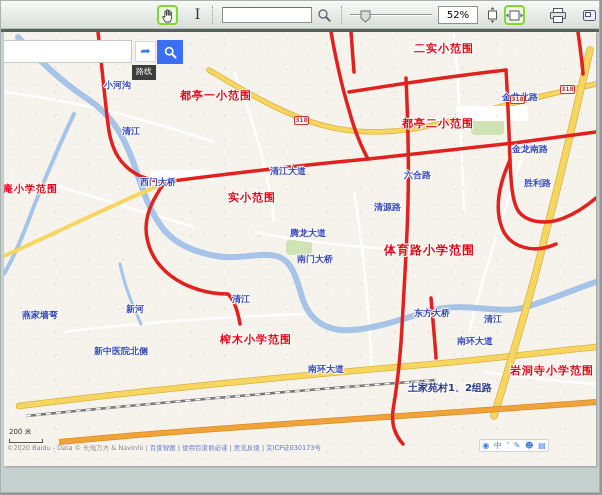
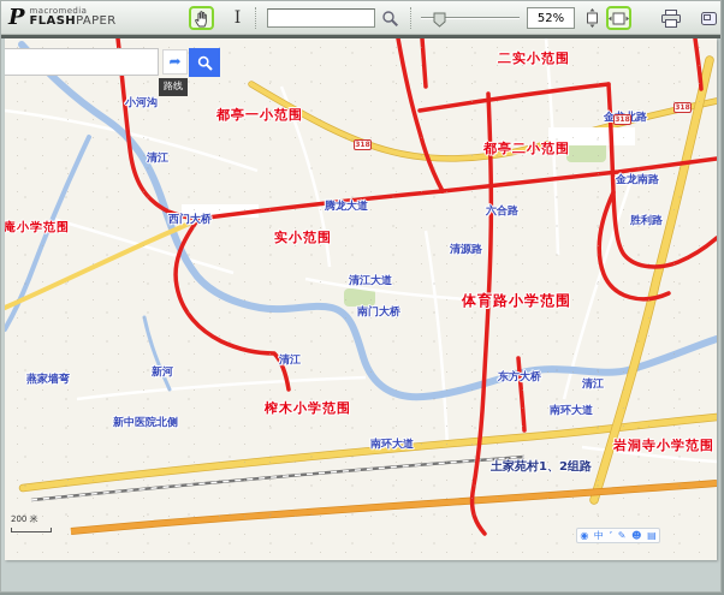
+ P
+ macromedia
+ FLASHPAPER
  I
  52%
  二实小范围
  都亭一小范围
  都亭二小范围
  实小范围
  庵小学范围
  体育路小学范围
  榨木小学范围
  岩洞寺小学范围
  小河沟
  清江
  西门大桥
- 清江大道
+ 腾龙大道
  六合路
  金龙南路
  胜利路
  清源路
- 腾龙大道
+ 清江大道
  南门大桥
  燕家墙弯
  新河
  新中医院北侧
  清江
  南环大道
  东方大桥
  清江
  南环大道
  土家苑村1、2组路
  ➦
  路线
  200 米
- ©2020 Baidu - Data © 长地万方 & NavInfo | 百度智图 | 使用百度前必读 | 意见反馈 | 京ICP证030173号
  ◉
  中
  ’
  ✎
  ☻
  ▤
